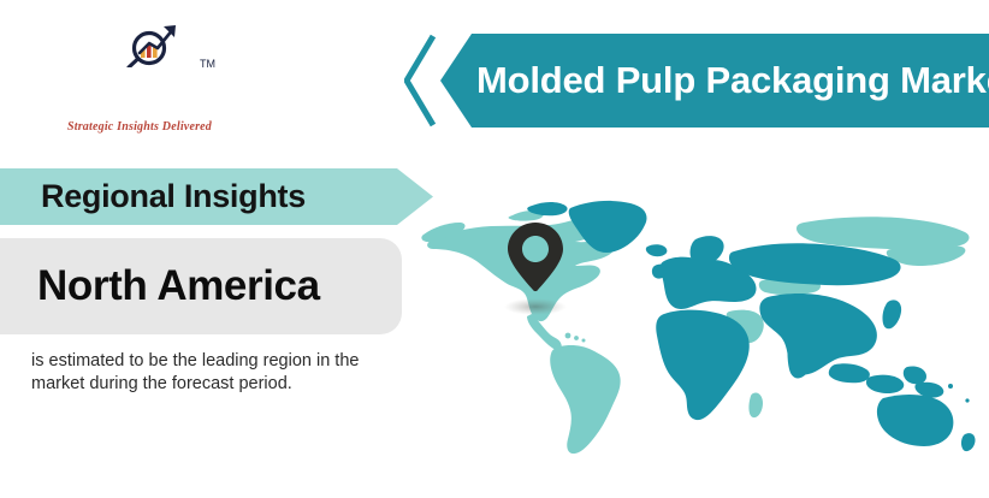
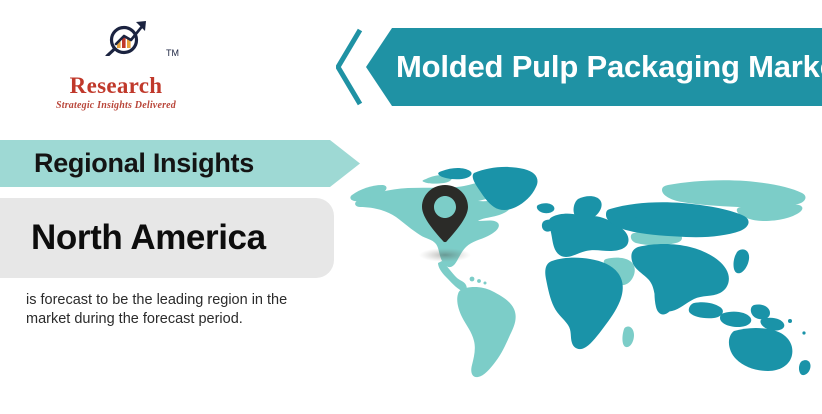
  TM
+ Research
  Strategic Insights Delivered
  Molded Pulp Packaging Mark
  Regional Insights
  North America
- is estimated to be the leading region in the market during the forecast period.
+ is forecast to be the leading region in the market during the forecast period.
